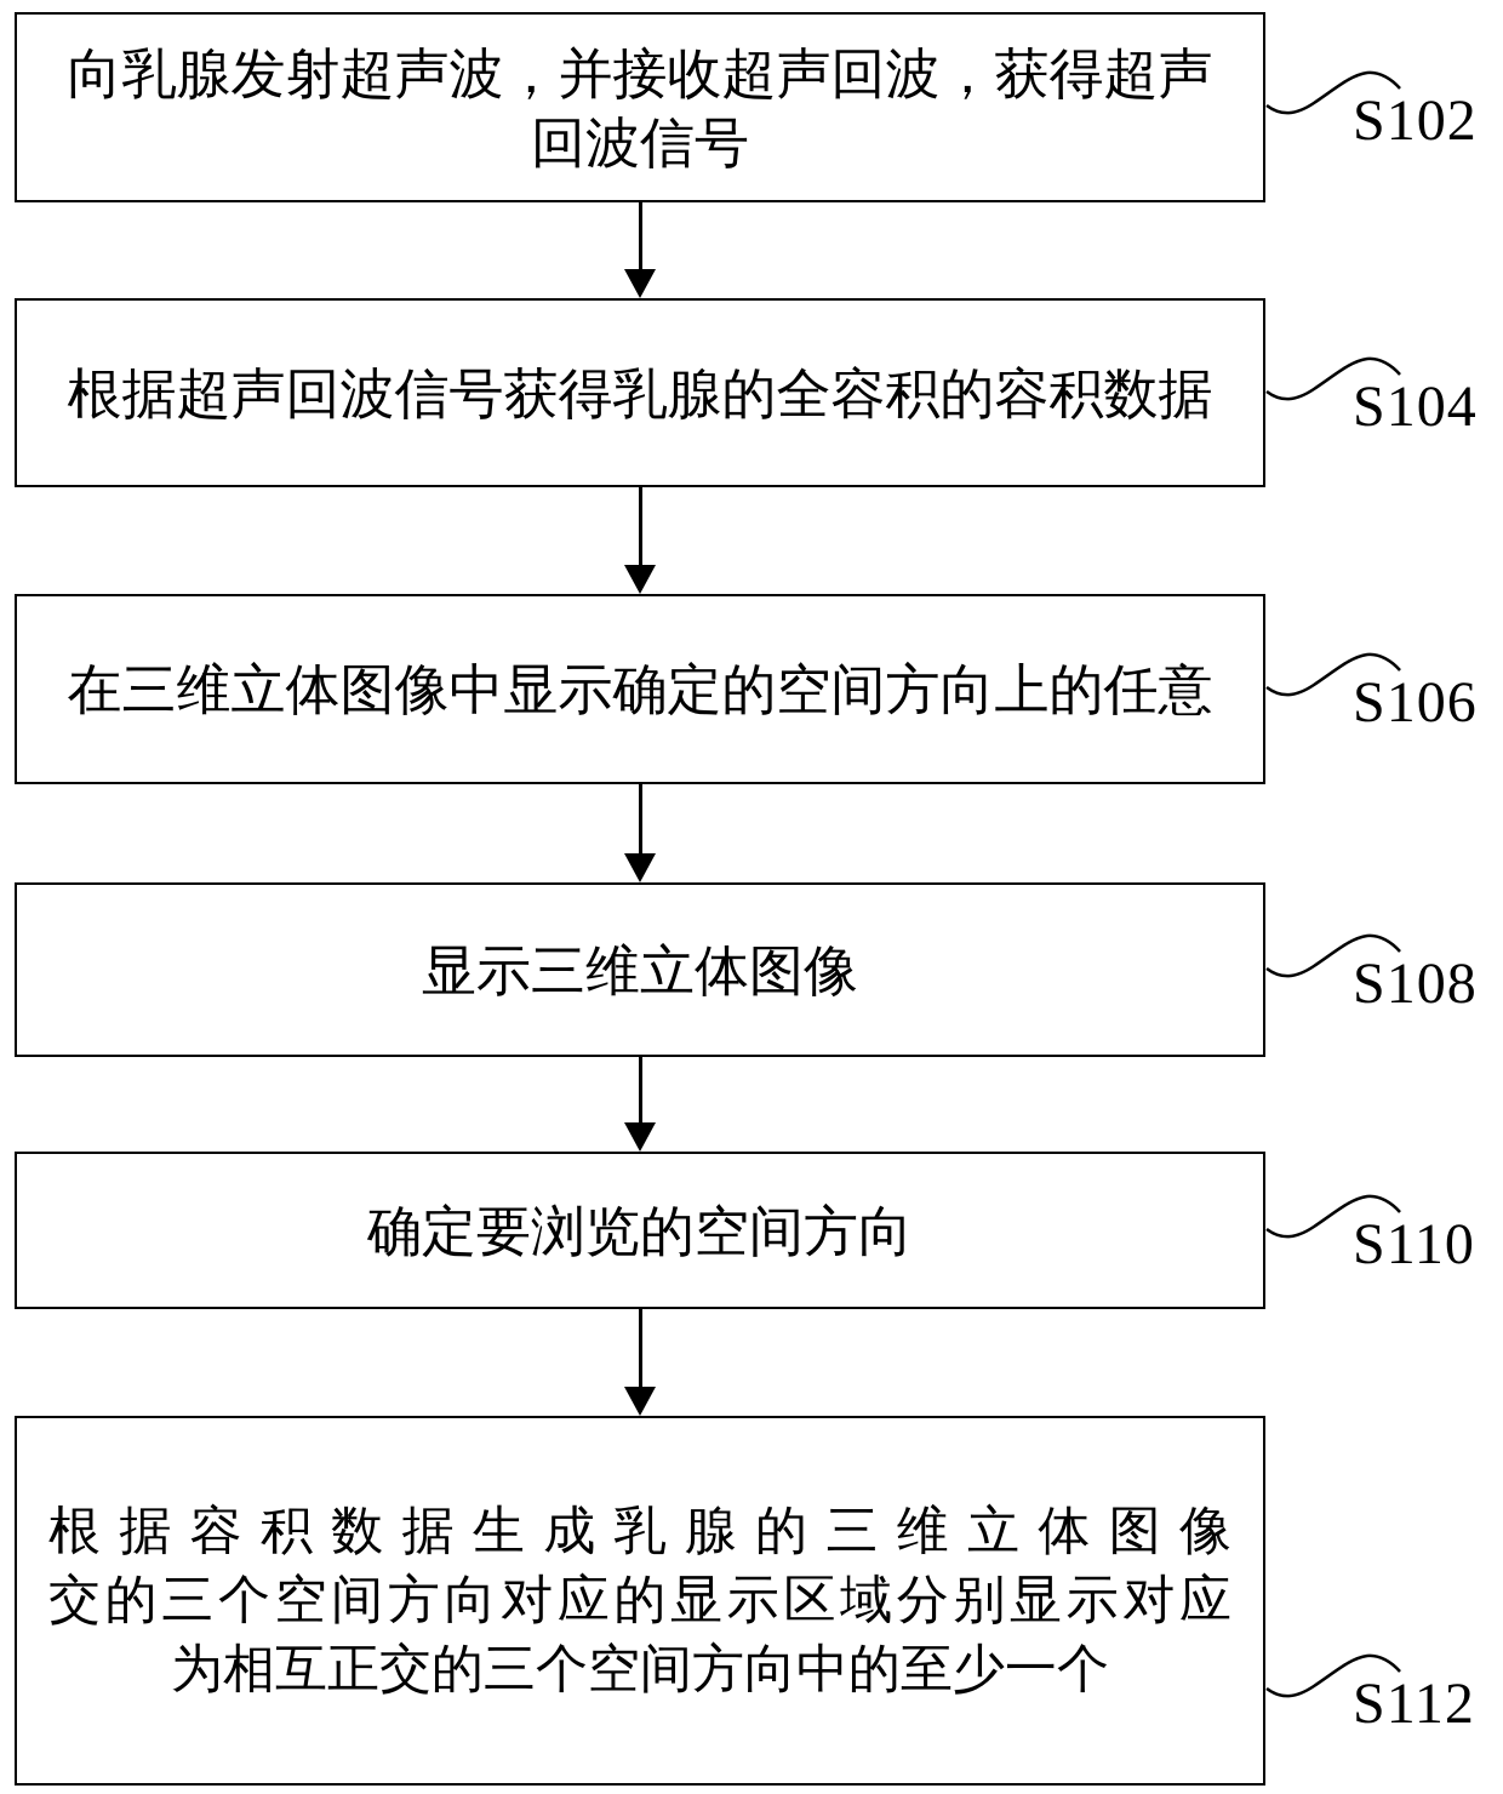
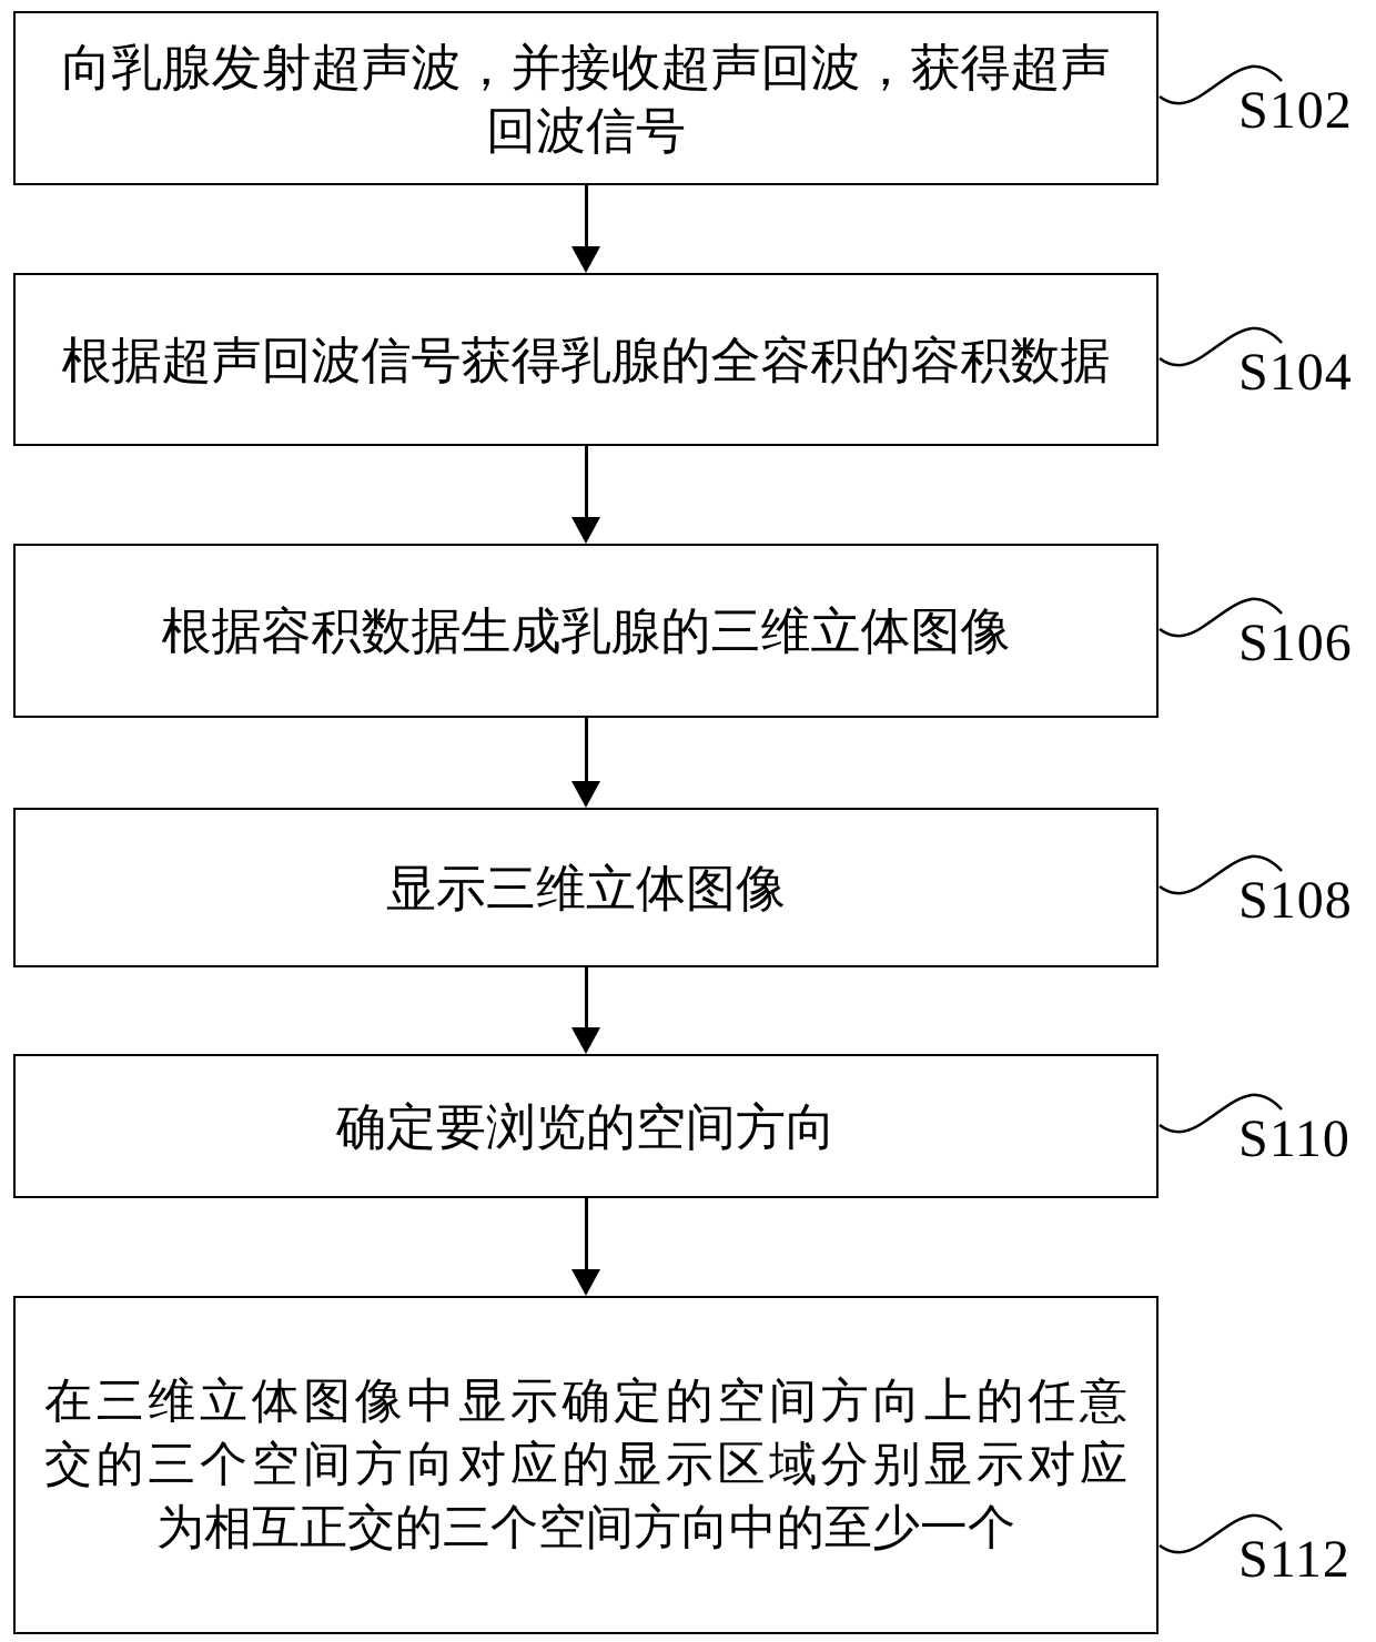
  向乳腺发射超声波，并接收超声回波，获得超声
  回波信号
  根据超声回波信号获得乳腺的全容积的容积数据
- 在三维立体图像中显示确定的空间方向上的任意
+ 根据容积数据生成乳腺的三维立体图像
  显示三维立体图像
  确定要浏览的空间方向
- 根据容积数据生成乳腺的三维立体图像
+ 在三维立体图像中显示确定的空间方向上的任意
  交的三个空间方向对应的显示区域分别显示对应
  为相互正交的三个空间方向中的至少一个
  S102
  S104
  S106
  S108
  S110
  S112
